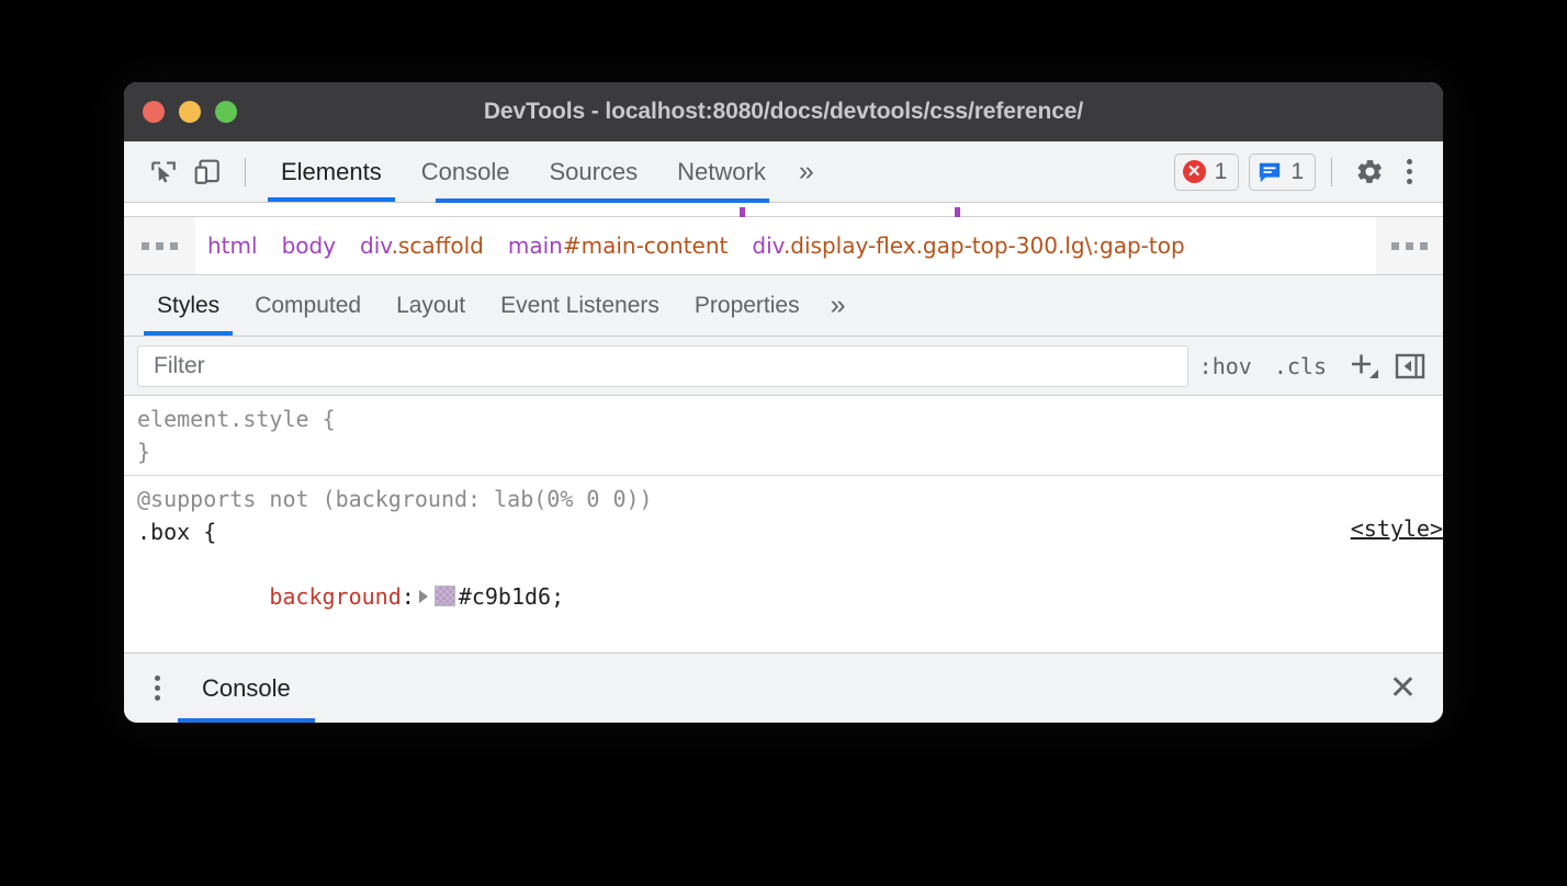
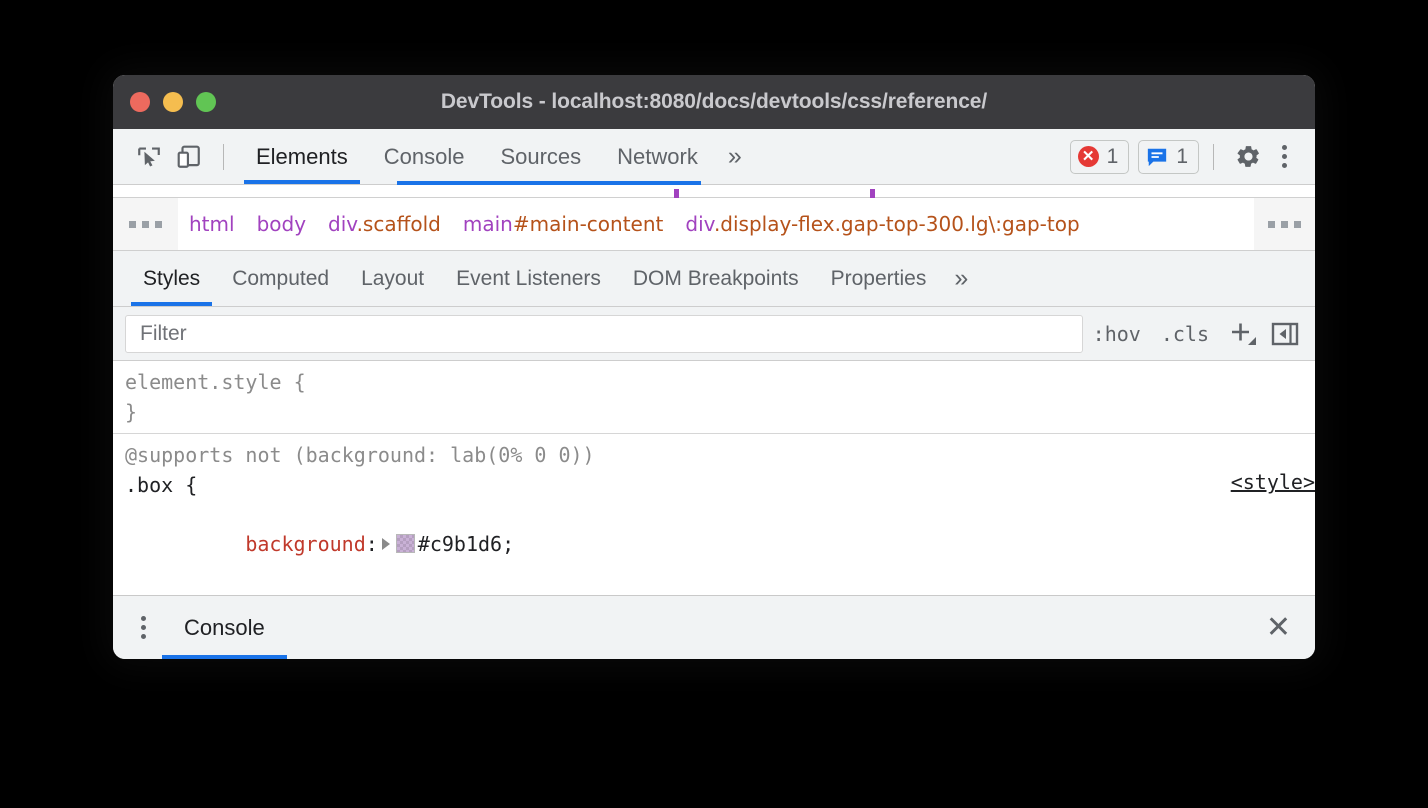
  DevTools - localhost:8080/docs/devtools/css/reference/
  Elements
  Console
  Sources
  Network
  »
  ✕
  1
  1
  html
  body
  div.scaffold
  main#main-content
  div.display-flex.gap-top-300.lg\:gap-top
  Styles
  Computed
  Layout
  Event Listeners
+ DOM Breakpoints
  Properties
  »
  Filter
  :hov
  .cls
  element.style {
  }
  @supports not (background: lab(0% 0 0))
  .box {
  background: #c9b1d6;
  <style>
  Console
  ✕
